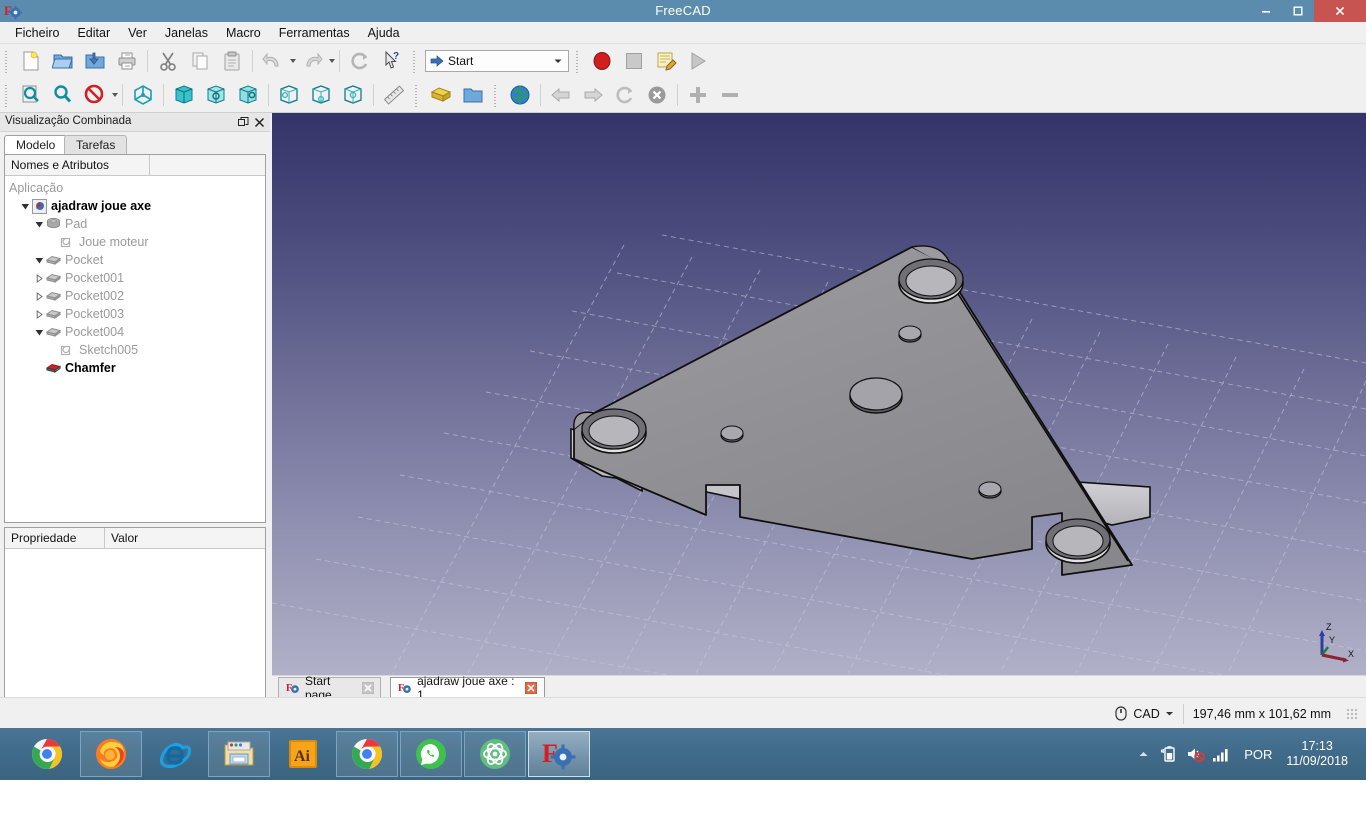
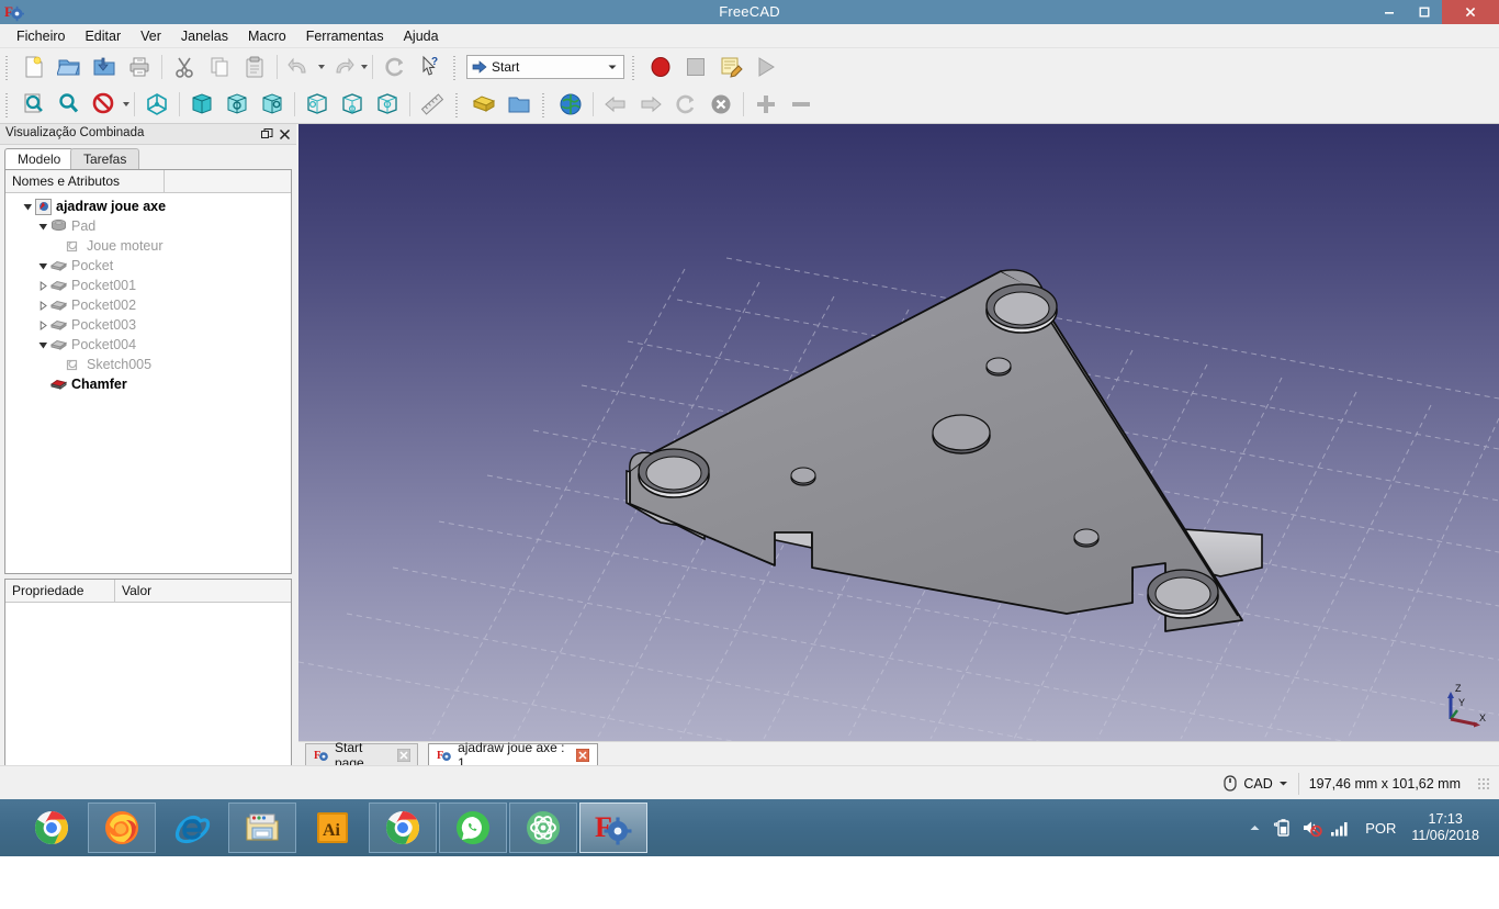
  F
  FreeCAD
  Ficheiro
  Editar
  Ver
  Janelas
  Macro
  Ferramentas
  Ajuda
  ?
  Start
  Visualização Combinada
  Modelo
  Tarefas
  Nomes e Atributos
- Aplicação
  ajadraw joue axe
  Pad
  Joue moteur
  Pocket
  Pocket001
  Pocket002
  Pocket003
  Pocket004
  Sketch005
  Chamfer
  Propriedade
  Valor
  Z
  Y
  X
  F
  Start page
  F
  ajadraw joue axe : 1
  CAD
  197,46 mm x 101,62 mm
  Ai
  F
  POR
  17:13
- 11/09/2018
+ 11/06/2018
